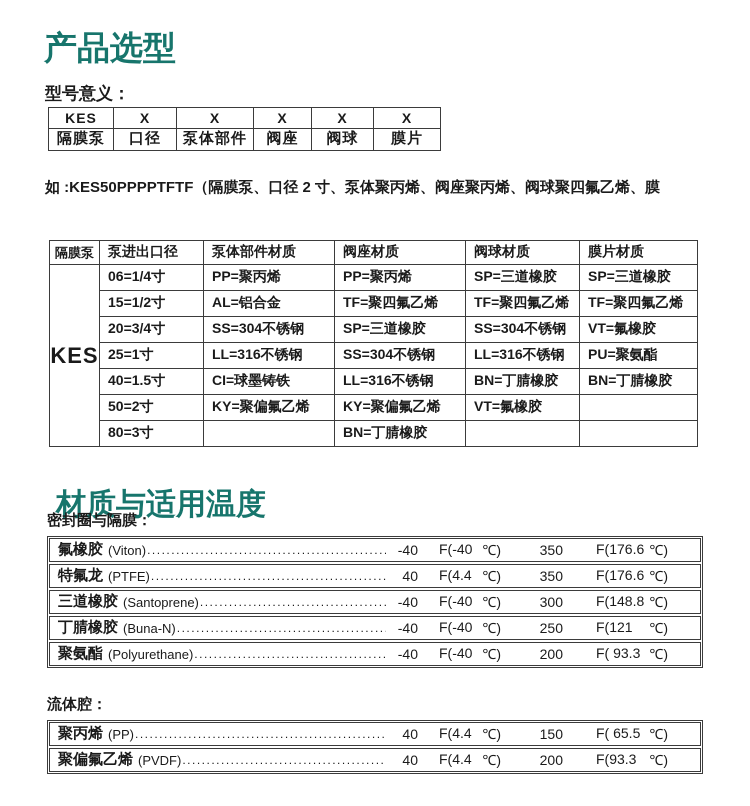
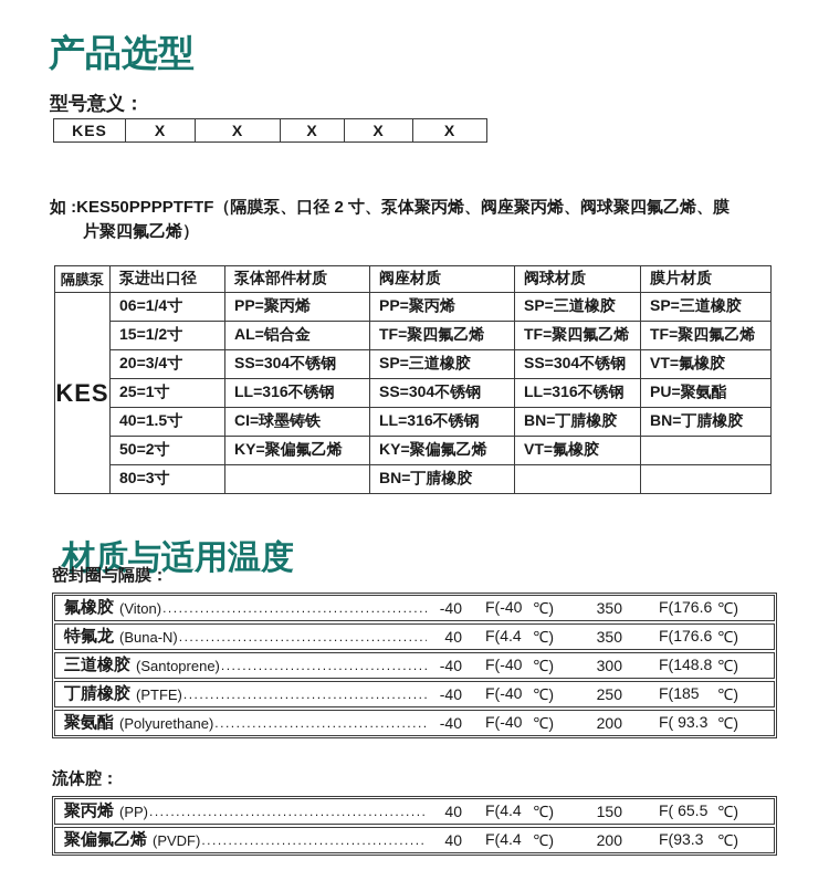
  产品选型
  型号意义：
  KES	X	X	X	X	X
- 隔膜泵	口径	泵体部件	阀座	阀球	膜片
  如 :KES50PPPPTFTF（隔膜泵、口径 2 寸、泵体聚丙烯、阀座聚丙烯、阀球聚四氟乙烯、膜
+ 片聚四氟乙烯）
  隔膜泵	泵进出口径	泵体部件材质	阀座材质	阀球材质	膜片材质
  KES	06=1/4寸	PP=聚丙烯	PP=聚丙烯	SP=三道橡胶	SP=三道橡胶
  15=1/2寸	AL=铝合金	TF=聚四氟乙烯	TF=聚四氟乙烯	TF=聚四氟乙烯
  20=3/4寸	SS=304不锈钢	SP=三道橡胶	SS=304不锈钢	VT=氟橡胶
  25=1寸	LL=316不锈钢	SS=304不锈钢	LL=316不锈钢	PU=聚氨酯
  40=1.5寸	CI=球墨铸铁	LL=316不锈钢	BN=丁腈橡胶	BN=丁腈橡胶
  50=2寸	KY=聚偏氟乙烯	KY=聚偏氟乙烯	VT=氟橡胶
  80=3寸		BN=丁腈橡胶
  材质与适用温度
  密封圈与隔膜：
  氟橡胶
  (Viton)
  -40
  F(-40
  ℃)
  350
  F(176.6
  ℃)
  特氟龙
- (PTFE)
+ (Buna-N)
  40
  F(4.4
  ℃)
  350
  F(176.6
  ℃)
  三道橡胶
  (Santoprene)
  -40
  F(-40
  ℃)
  300
  F(148.8
  ℃)
  丁腈橡胶
- (Buna-N)
+ (PTFE)
  -40
  F(-40
  ℃)
  250
- F(121
+ F(185
  ℃)
  聚氨酯
  (Polyurethane)
  -40
  F(-40
  ℃)
  200
  F( 93.3
  ℃)
  流体腔：
  聚丙烯
  (PP)
  40
  F(4.4
  ℃)
  150
  F( 65.5
  ℃)
  聚偏氟乙烯
  (PVDF)
  40
  F(4.4
  ℃)
  200
  F(93.3
  ℃)
